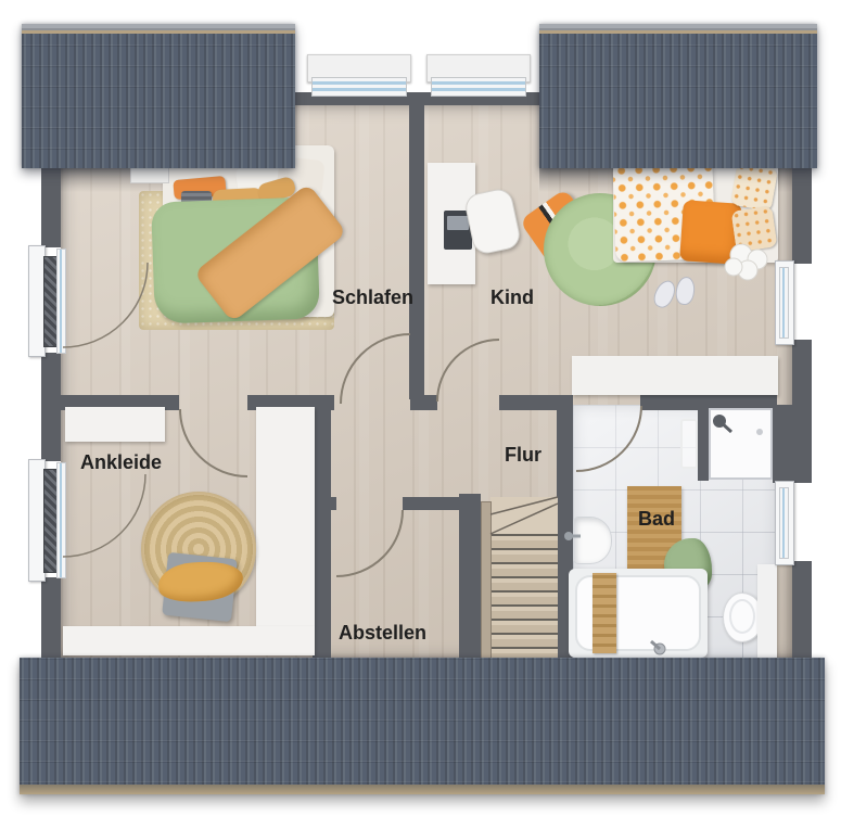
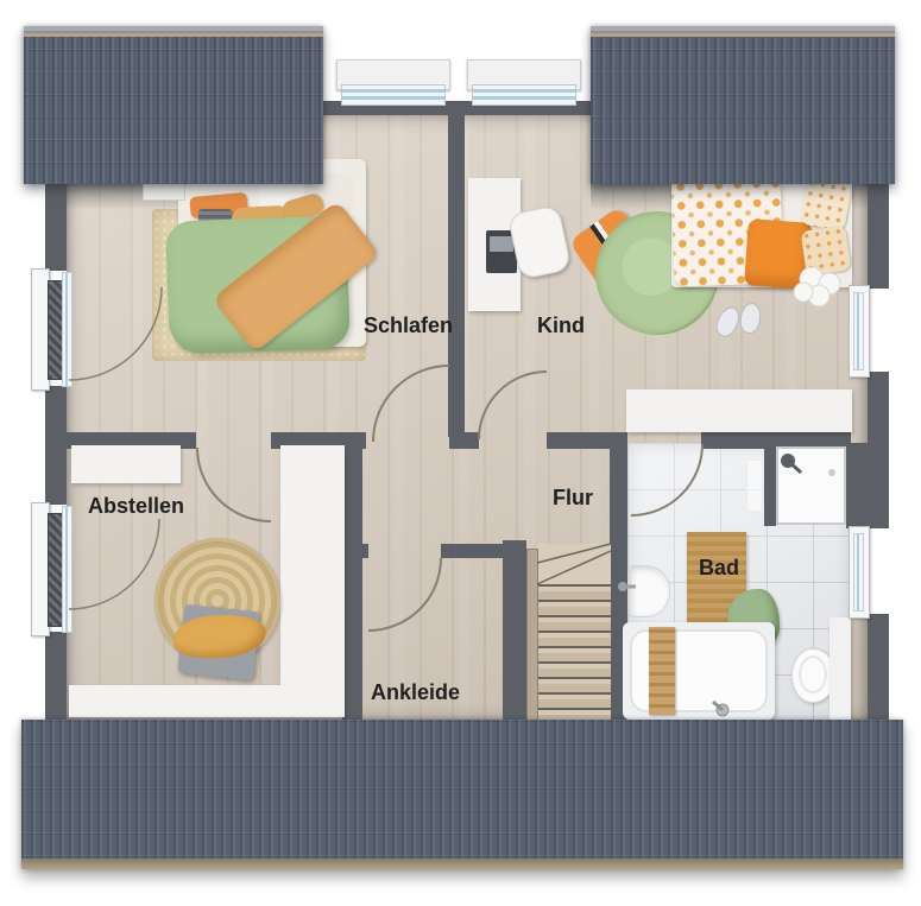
  Schlafen
  Kind
- Ankleide
+ Abstellen
  Flur
- Abstellen
+ Ankleide
  Bad
